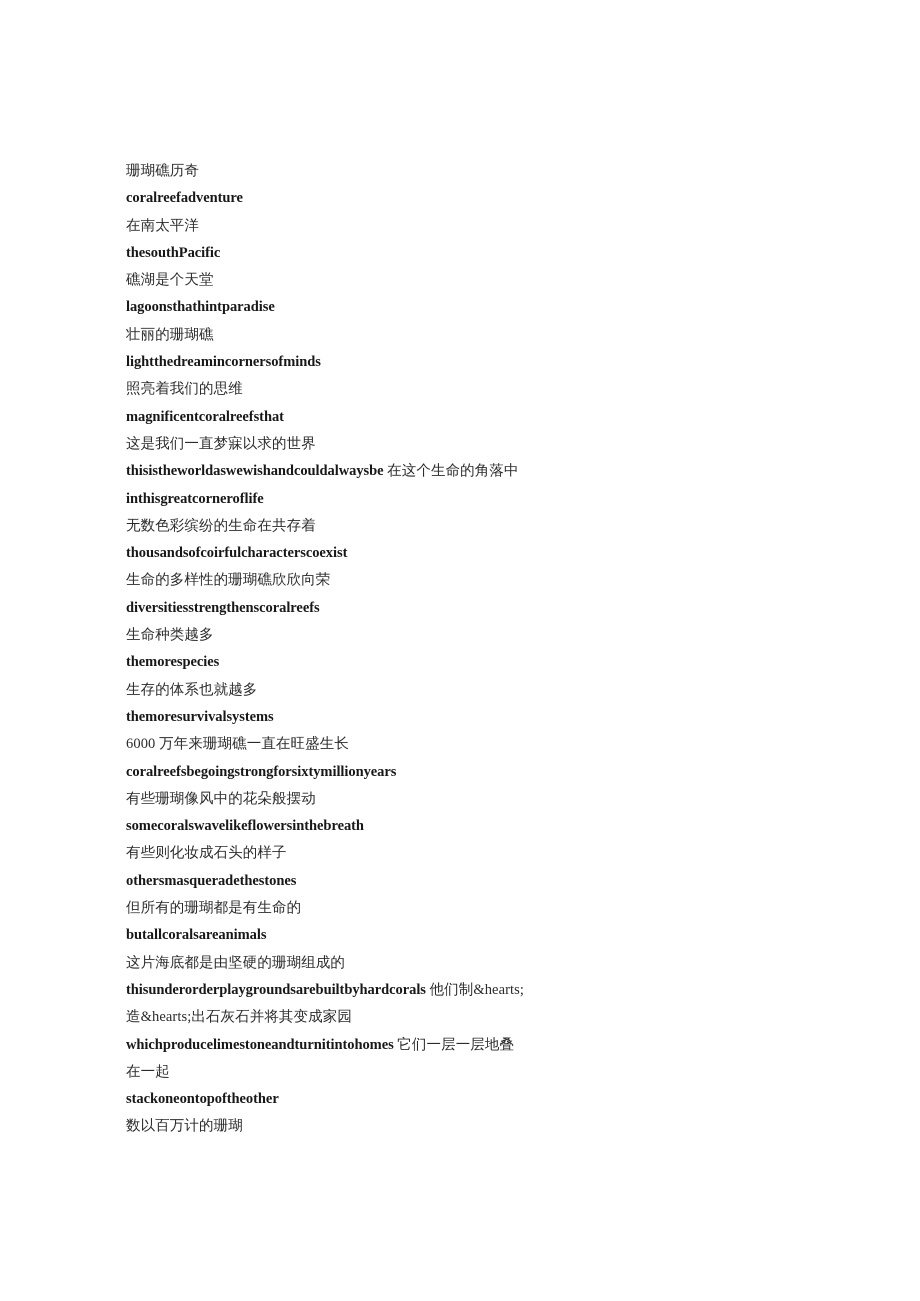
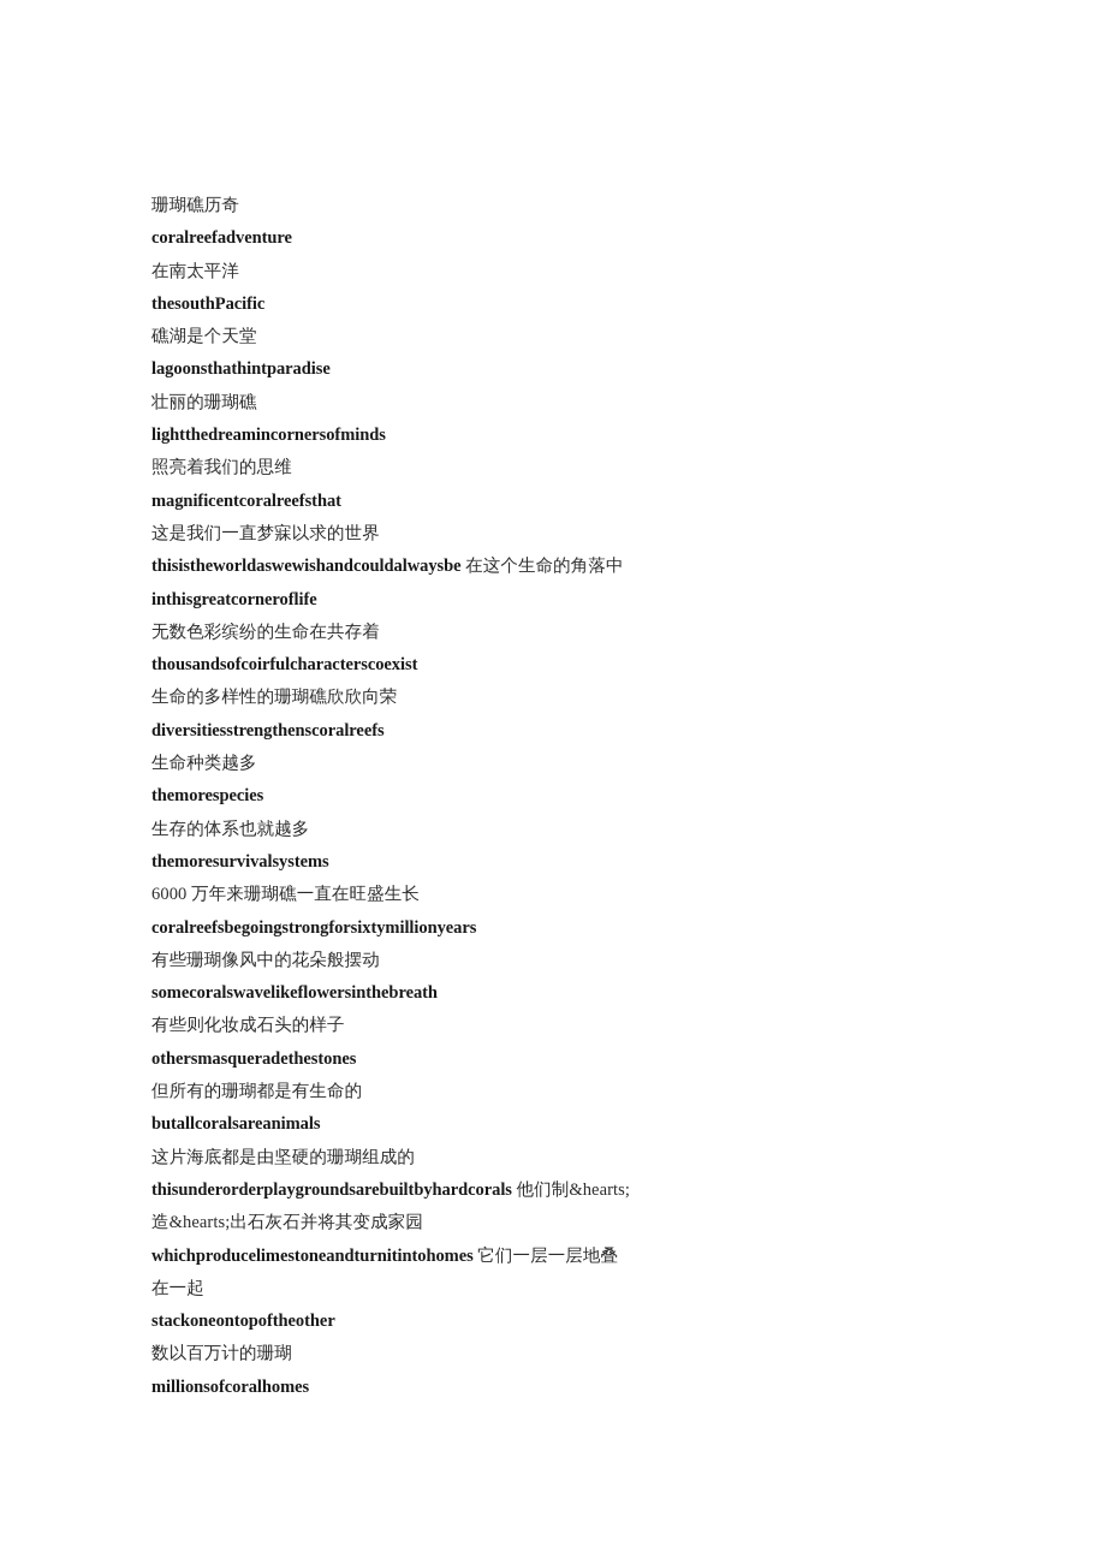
  珊瑚礁历奇
  coralreefadventure
  在南太平洋
  thesouthPacific
  礁湖是个天堂
  lagoonsthathintparadise
  壮丽的珊瑚礁
  lightthedreamincornersofminds
  照亮着我们的思维
  magnificentcoralreefsthat
  这是我们一直梦寐以求的世界
  thisistheworldaswewishandcouldalwaysbe 在这个生命的角落中
  inthisgreatcorneroflife
  无数色彩缤纷的生命在共存着
  thousandsofcoirfulcharacterscoexist
  生命的多样性的珊瑚礁欣欣向荣
  diversitiesstrengthenscoralreefs
  生命种类越多
  themorespecies
  生存的体系也就越多
  themoresurvivalsystems
  6000 万年来珊瑚礁一直在旺盛生长
  coralreefsbegoingstrongforsixtymillionyears
  有些珊瑚像风中的花朵般摆动
  somecoralswavelikeflowersinthebreath
  有些则化妆成石头的样子
  othersmasqueradethestones
  但所有的珊瑚都是有生命的
  butallcoralsareanimals
  这片海底都是由坚硬的珊瑚组成的
  thisunderorderplaygroundsarebuiltbyhardcorals 他们制&hearts;造&hearts;出石灰石并将其变成家园
  whichproducelimestoneandturnitintohomes 它们一层一层地叠在一起
  stackoneontopoftheother
  数以百万计的珊瑚
+ millionsofcoralhomes
